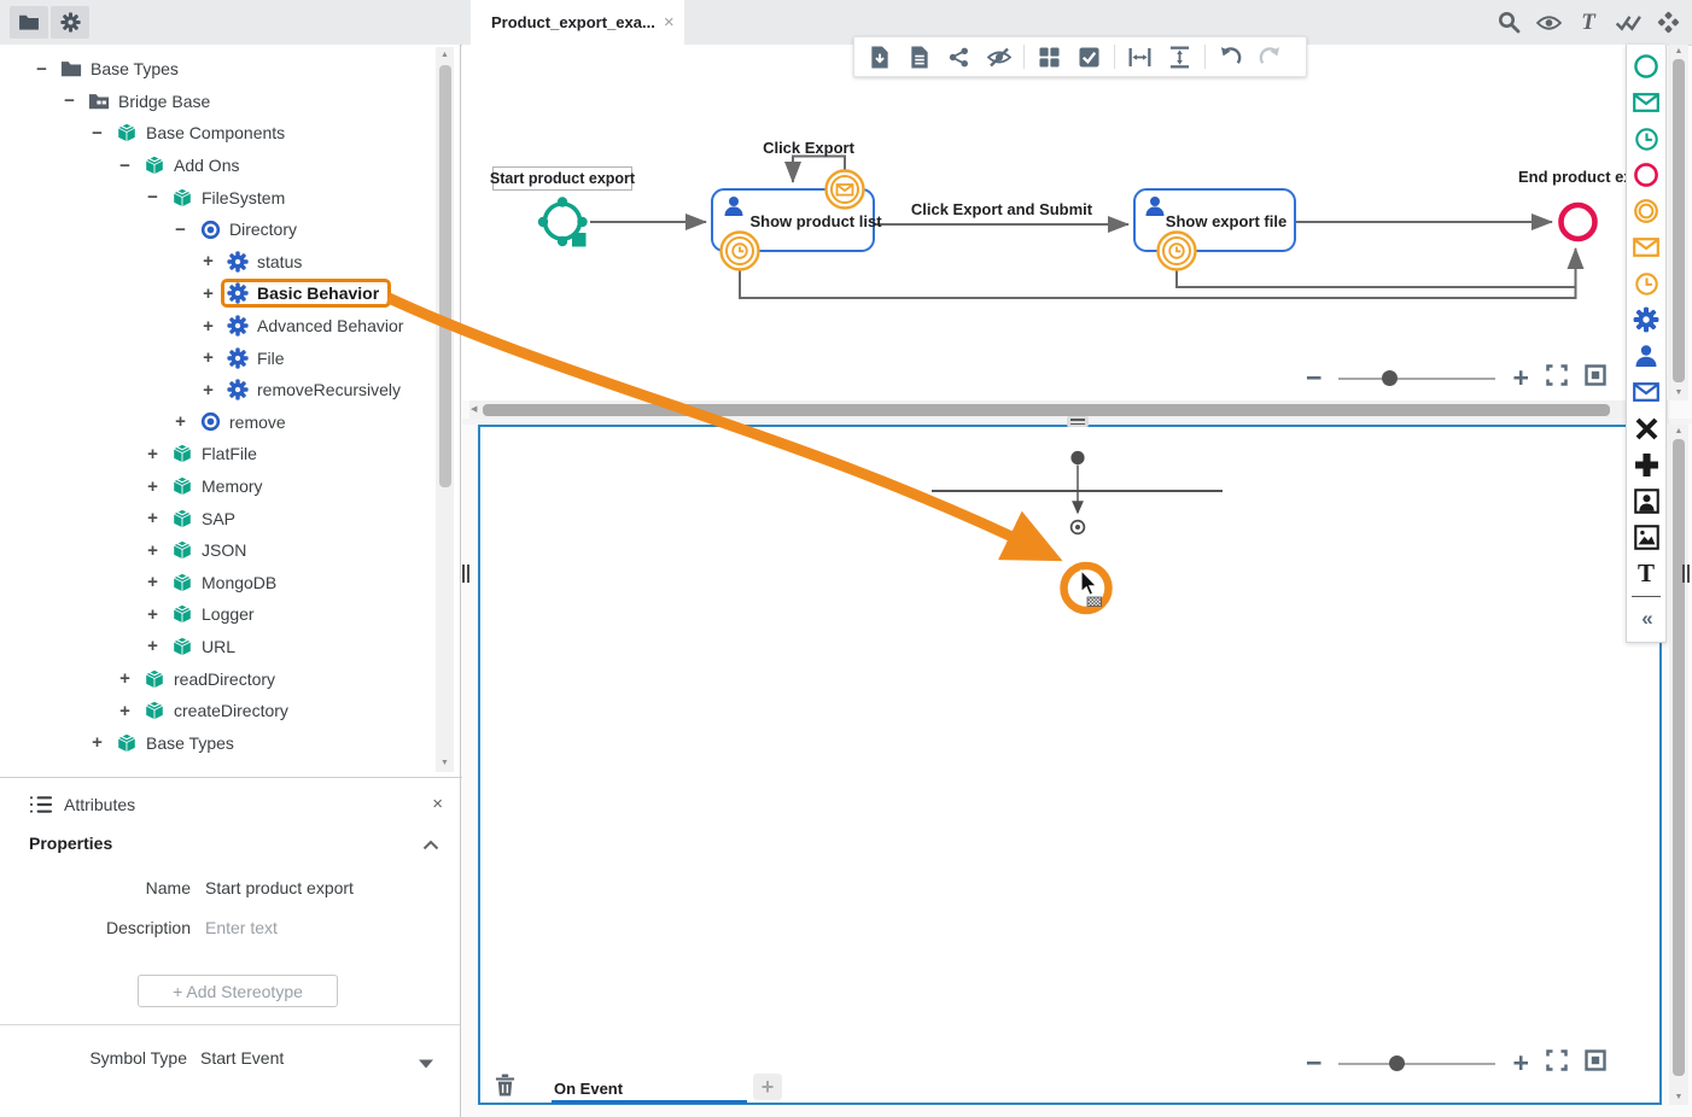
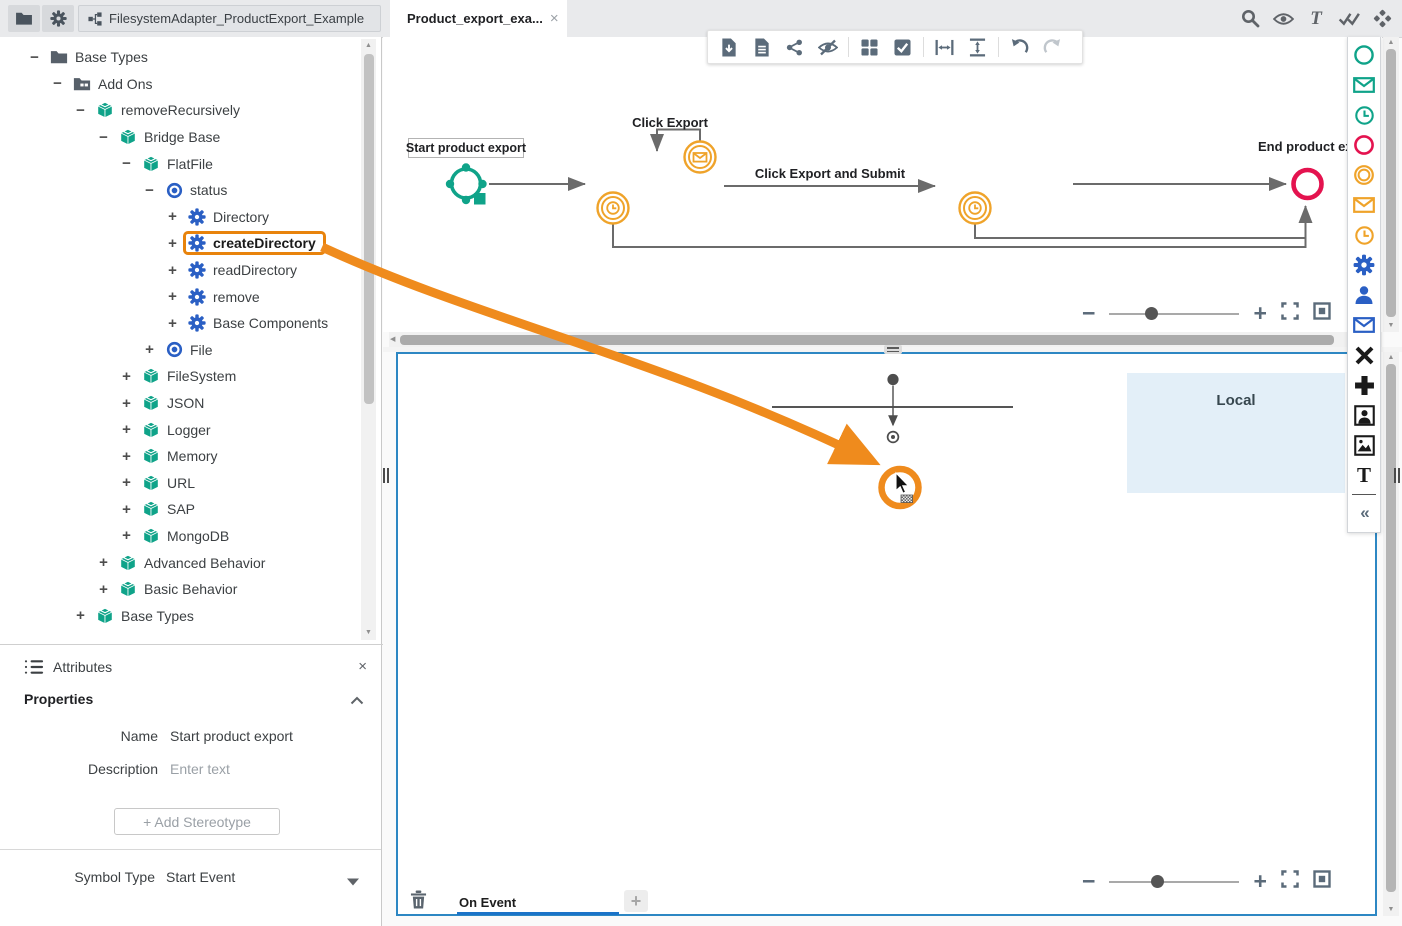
+ FilesystemAdapter_ProductExport_Example
  Product_export_exa...
  ×
  T
  −
  Base Types
  −
- Bridge Base
+ Add Ons
  −
- Base Components
+ removeRecursively
  −
- Add Ons
+ Bridge Base
  −
- FileSystem
+ FlatFile
  −
- Directory
+ status
  +
- status
+ Directory
  +
- Basic Behavior
+ createDirectory
  +
- Advanced Behavior
+ readDirectory
  +
- File
+ remove
  +
- removeRecursively
+ Base Components
  +
- remove
+ File
  +
- FlatFile
+ FileSystem
  +
- Memory
+ JSON
  +
- SAP
+ Logger
  +
- JSON
+ Memory
  +
- MongoDB
+ URL
  +
- Logger
+ SAP
  +
- URL
+ MongoDB
  +
- readDirectory
+ Advanced Behavior
  +
- createDirectory
+ Basic Behavior
  +
  Base Types
  Attributes
  ×
  Properties
  Name
  Start product export
  Description
  Enter text
  + Add Stereotype
  Symbol Type
  Start Event
- Show product list
- Show export file
  Start product export
  Click Export
  Click Export and Submit
  −
  +
+ Local
  On Event
  +
  −
  +
  T
  «
